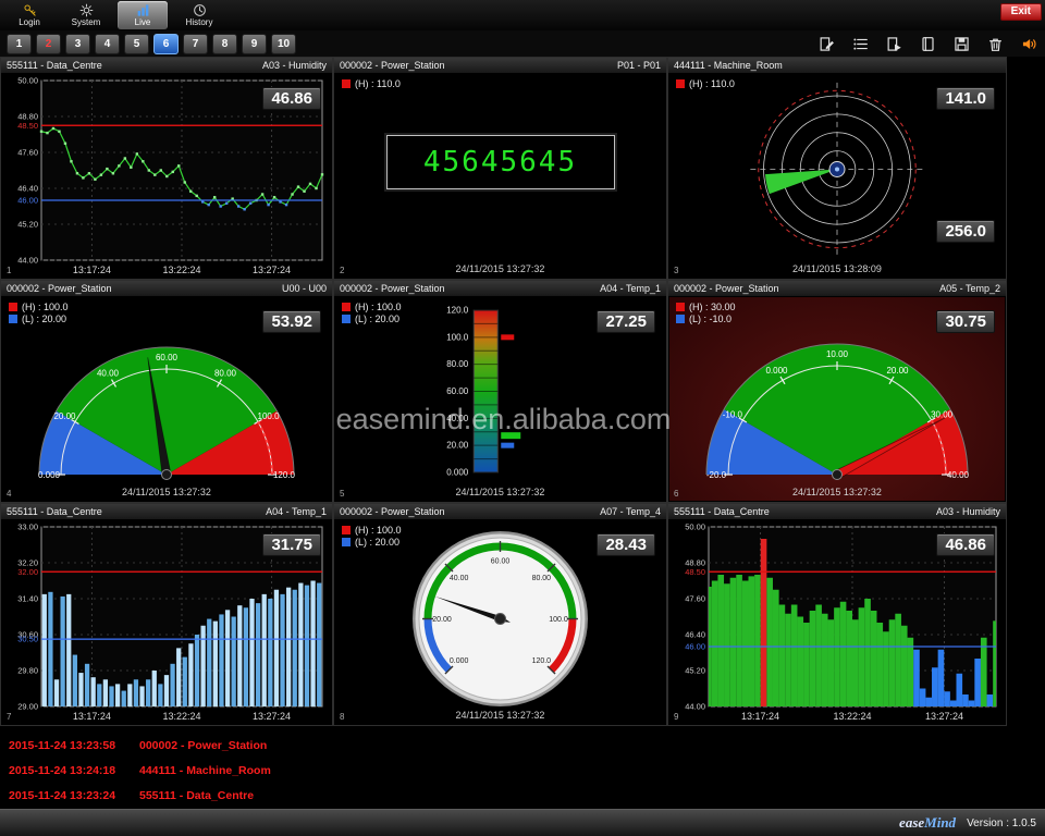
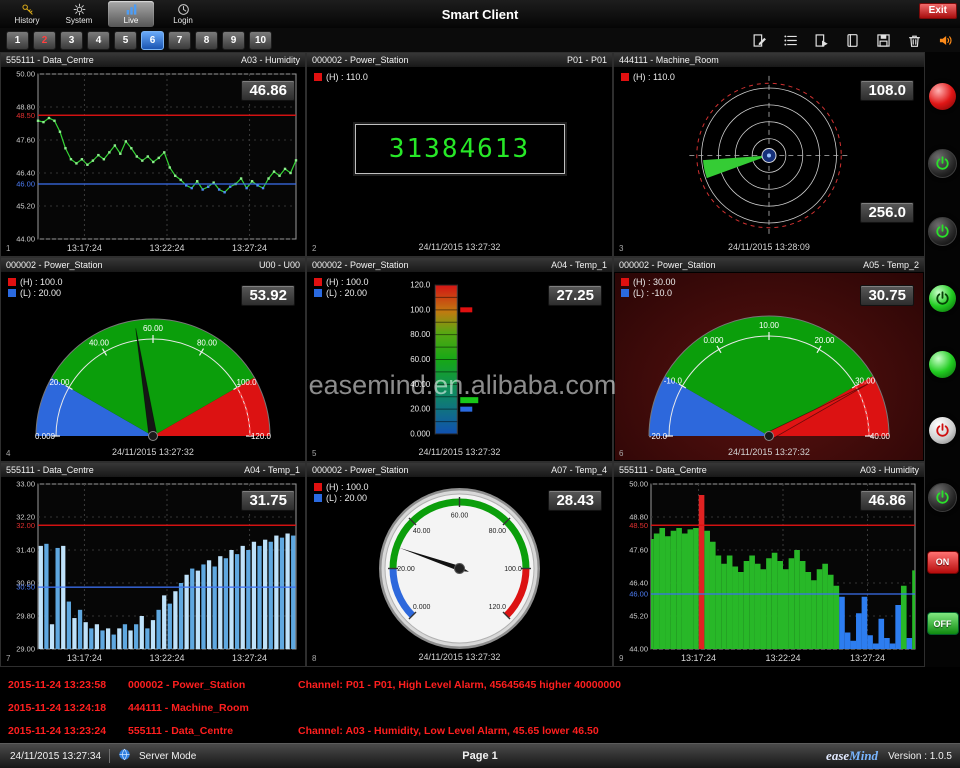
- Login
+ History
  System
  Live
- History
+ Login
+ Smart Client
  Exit
  1
  2
  3
  4
  5
  6
  7
  8
  9
  10
  555111 - Data_Centre
  A03 - Humidity
  13:17:24
  13:22:24
  13:27:24
  50.00
  48.80
  48.50
  47.60
  46.40
  46.00
  45.20
  44.00
  46.86
  1
  000002 - Power_Station
  P01 - P01
  (H) : 110.0
- 45645645
+ 31384613
  24/11/2015 13:27:32
  2
  444111 - Machine_Room
  (H) : 110.0
- 141.0
+ 108.0
  256.0
  24/11/2015 13:28:09
  3
  000002 - Power_Station
  U00 - U00
  0.000
  20.00
  40.00
  60.00
  80.00
  100.0
  120.0
  (H) : 100.0
  (L) : 20.00
  53.92
  24/11/2015 13:27:32
  4
  000002 - Power_Station
  A04 - Temp_1
  0.000
  20.00
  40.00
  60.00
  80.00
  100.0
  120.0
  (H) : 100.0
  (L) : 20.00
  27.25
  24/11/2015 13:27:32
  5
  000002 - Power_Station
  A05 - Temp_2
  -20.0
  -10.0
  0.000
  10.00
  20.00
  30.00
  40.00
  (H) : 30.00
  (L) : -10.0
  30.75
  24/11/2015 13:27:32
  6
  555111 - Data_Centre
  A04 - Temp_1
  13:17:24
  13:22:24
  13:27:24
  33.00
  32.20
  32.00
  31.40
  30.60
  30.50
  29.80
  29.00
  31.75
  7
  000002 - Power_Station
  A07 - Temp_4
  (H) : 100.0
  (L) : 20.00
  28.43
  24/11/2015 13:27:32
  8
  555111 - Data_Centre
  A03 - Humidity
  13:17:24
  13:22:24
  13:27:24
  50.00
  48.80
  48.50
  47.60
  46.40
  46.00
  45.20
  44.00
  46.86
  9
+ ON
+ OFF
  easemind.en.alibaba.com
  2015-11-24 13:23:58
  000002 - Power_Station
+ Channel: P01 - P01, High Level Alarm, 45645645 higher 40000000
  2015-11-24 13:24:18
  444111 - Machine_Room
  2015-11-24 13:23:24
  555111 - Data_Centre
+ Channel: A03 - Humidity, Low Level Alarm, 45.65 lower 46.50
+ 24/11/2015 13:27:34
+ Server Mode
+ Page 1
  easeMind
  Version : 1.0.5
